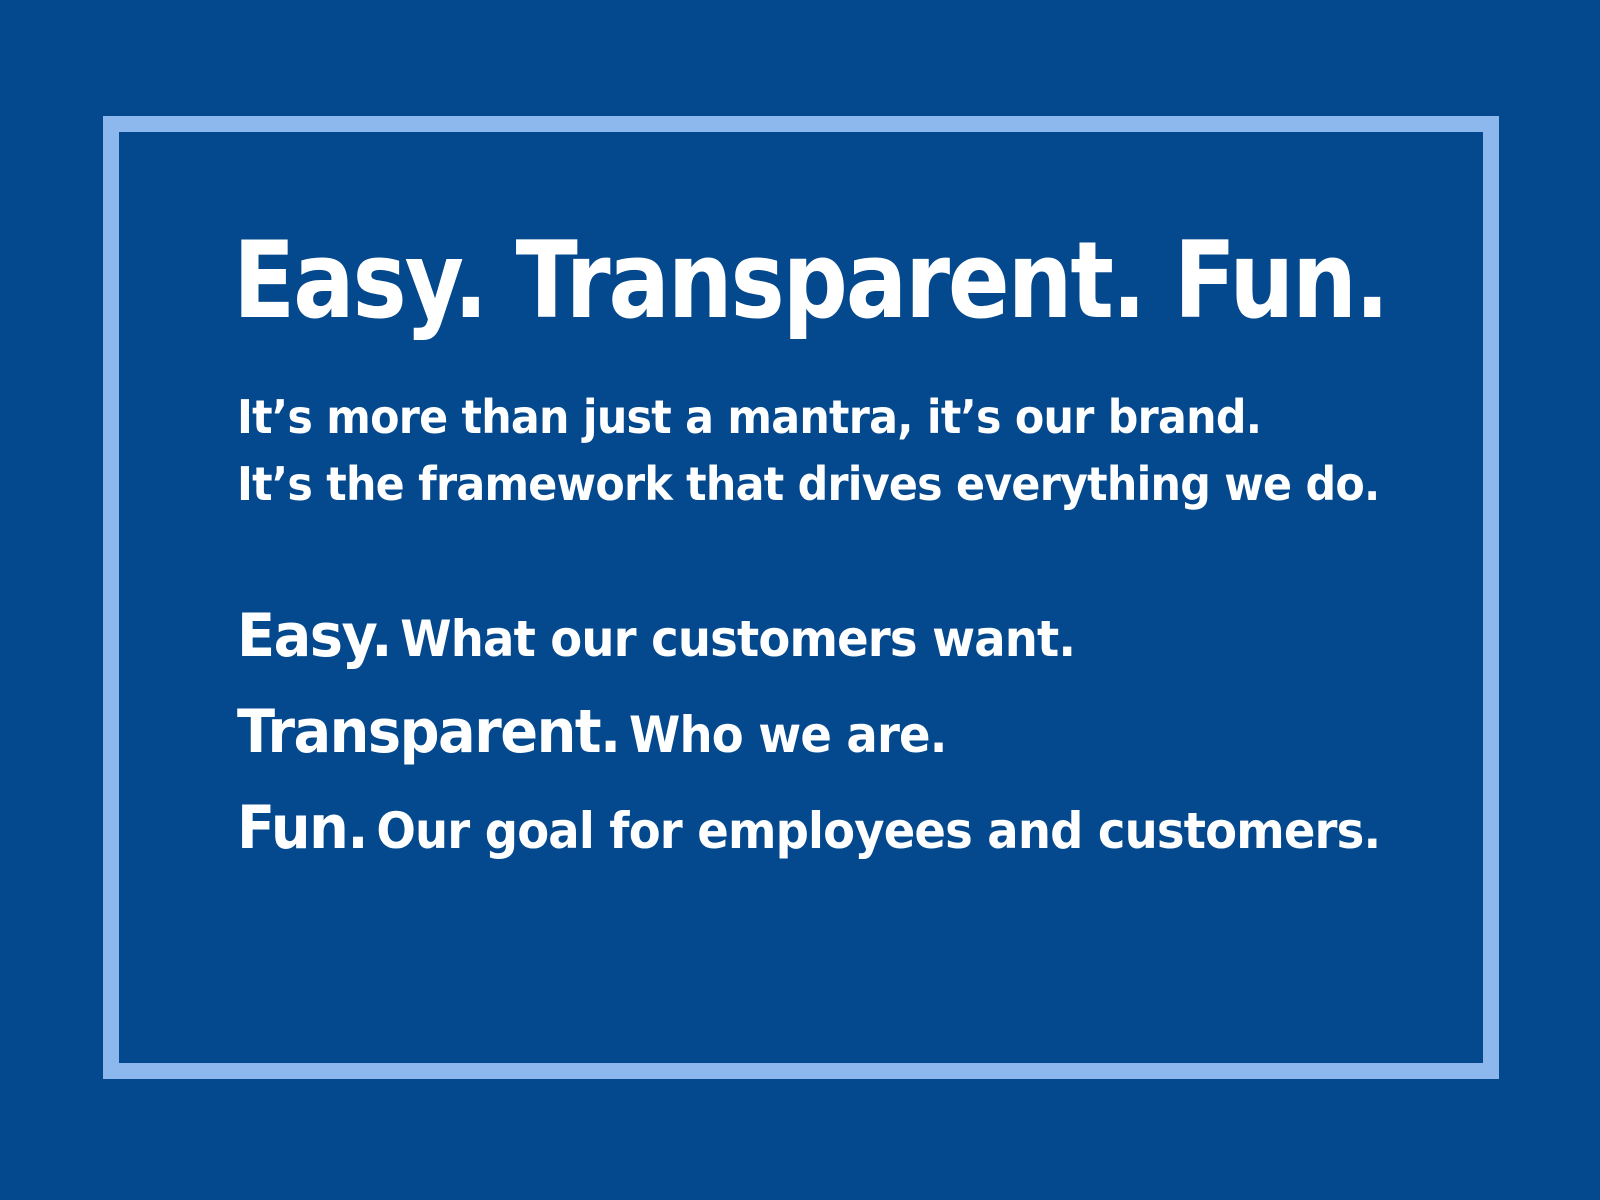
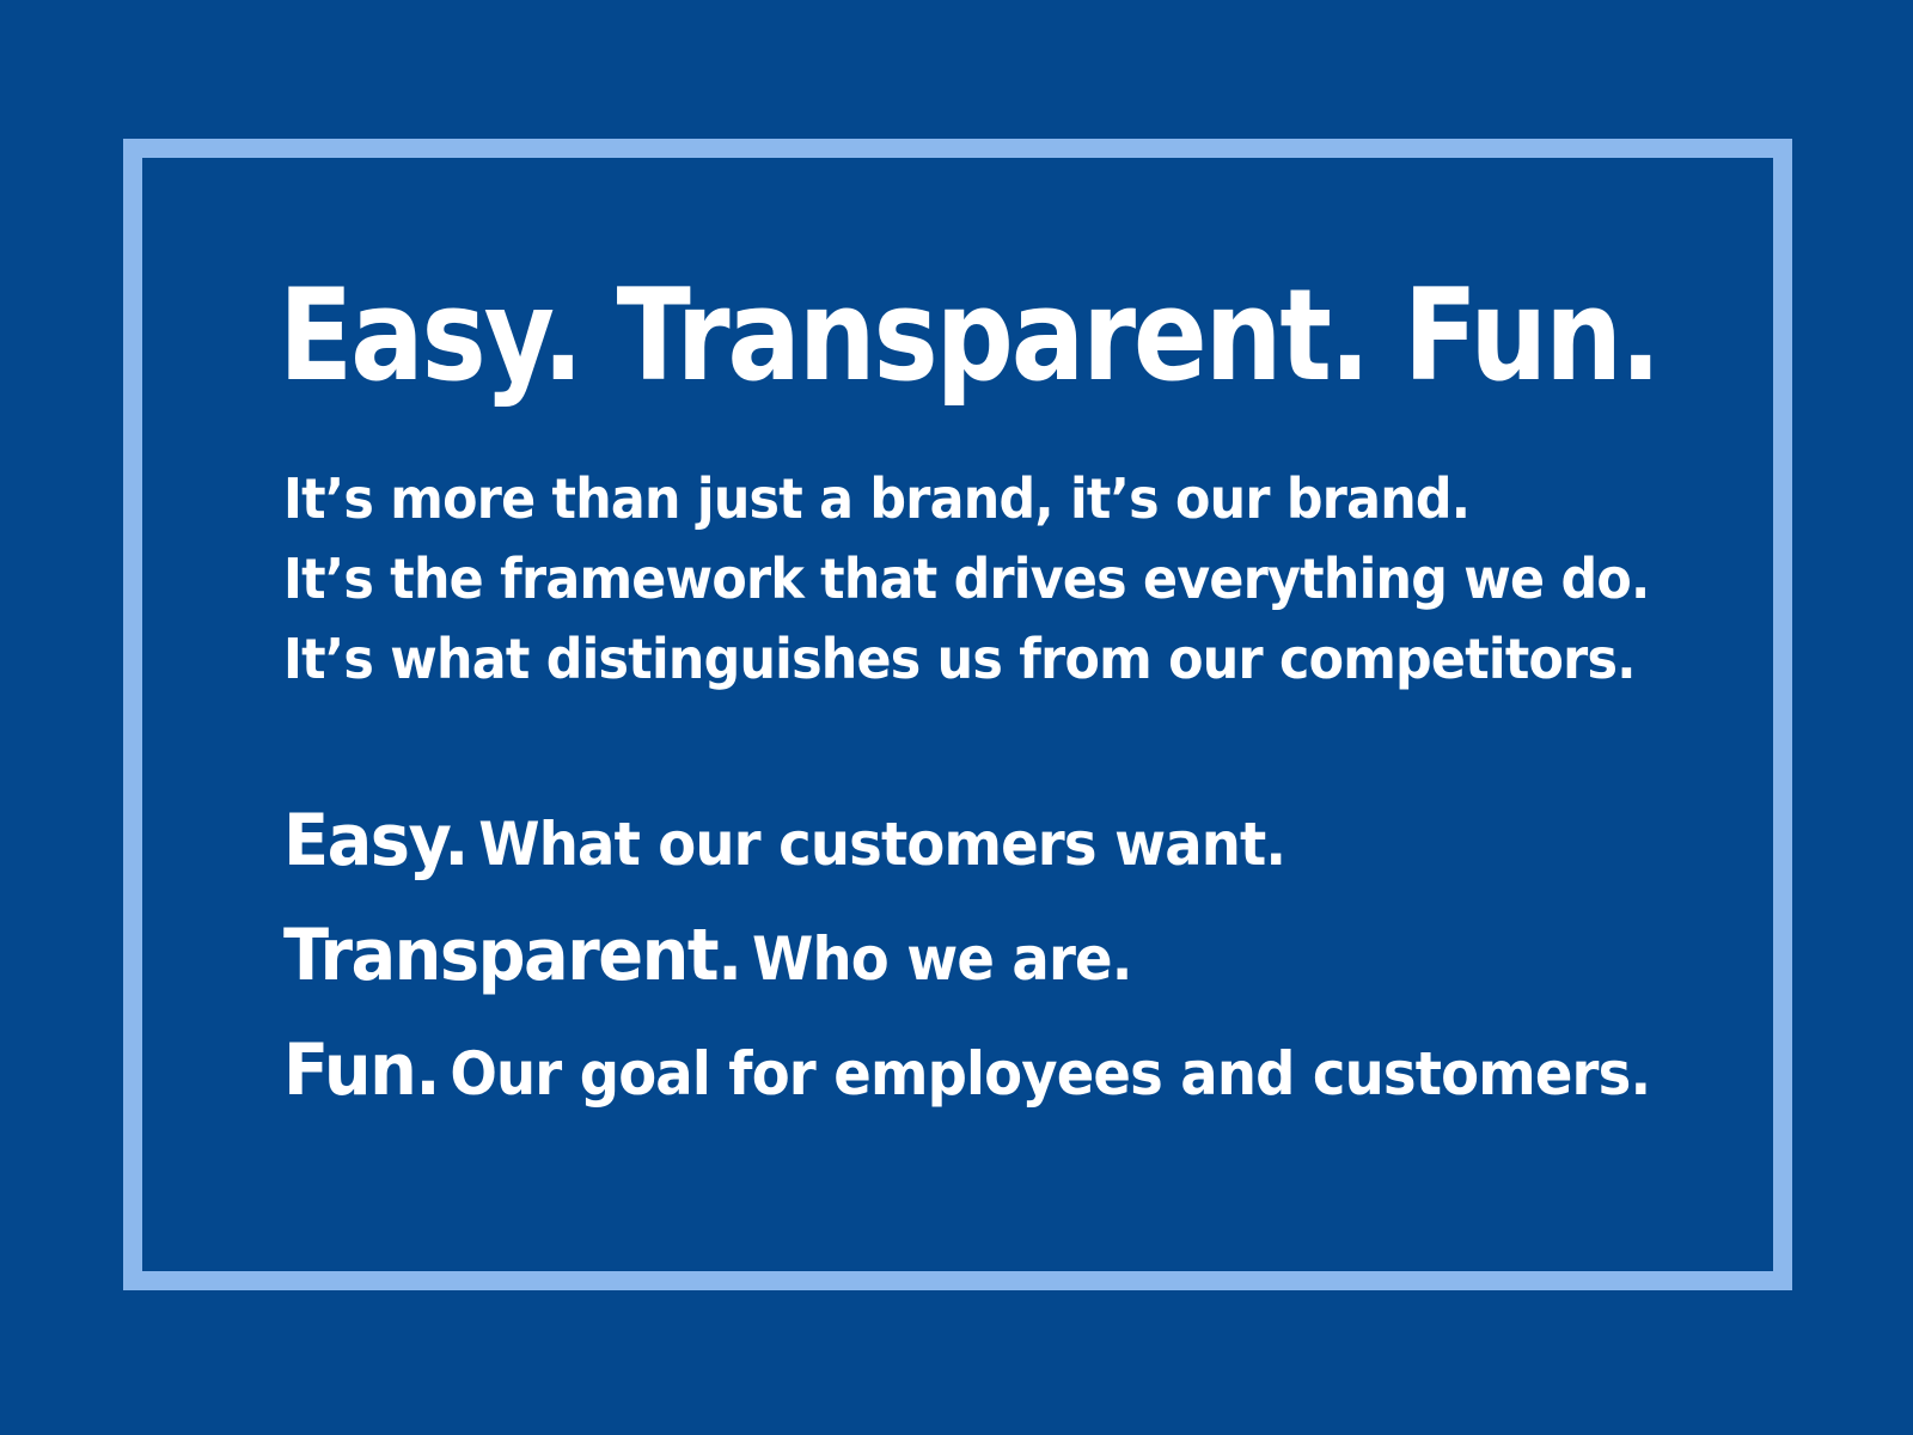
  Easy. Transparent. Fun.
- It’s more than just a mantra, it’s our brand.
+ It’s more than just a brand, it’s our brand.
  It’s the framework that drives everything we do.
+ It’s what distinguishes us from our competitors.
  Easy. What our customers want.
  Transparent. Who we are.
  Fun. Our goal for employees and customers.
